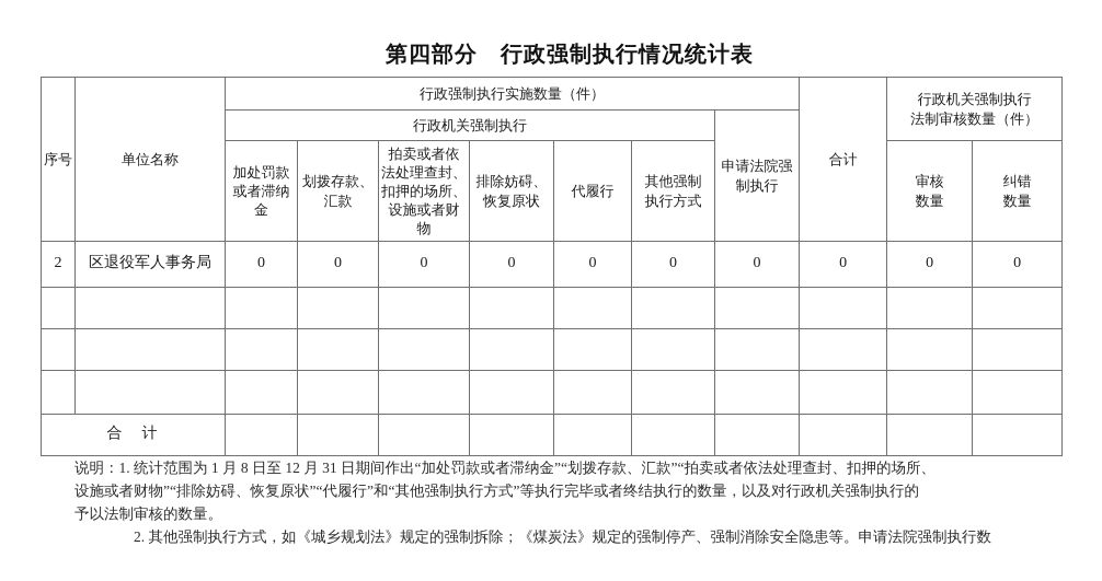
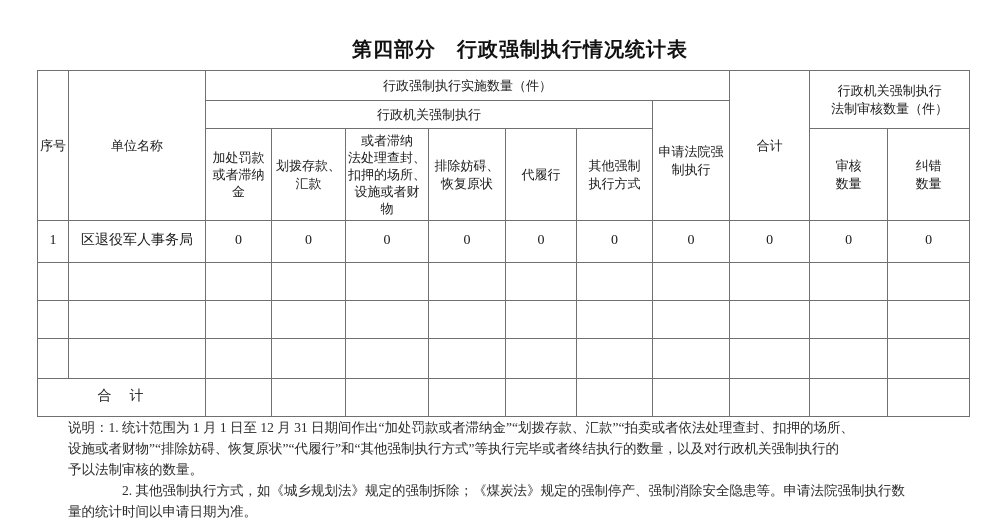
  第四部分 行政强制执行情况统计表
  序号	单位名称	行政强制执行实施数量（件）	合计	行政机关强制执行 法制审核数量（件）
  行政机关强制执行	申请法院强 制执行
- 加处罚款 或者滞纳 金	划拨存款、 汇款	拍卖或者依 法处理查封、 扣押的场所、 设施或者财 物	排除妨碍、 恢复原状	代履行	其他强制 执行方式	审核 数量	纠错 数量
+ 加处罚款 或者滞纳 金	划拨存款、 汇款	或者滞纳 法处理查封、 扣押的场所、 设施或者财 物	排除妨碍、 恢复原状	代履行	其他强制 执行方式	审核 数量	纠错 数量
- 2	区退役军人事务局	0	0	0	0	0	0	0	0	0	0
+ 1	区退役军人事务局	0	0	0	0	0	0	0	0	0	0
  合 计
- 说明：1. 统计范围为 1 月 8 日至 12 月 31 日期间作出“加处罚款或者滞纳金”“划拨存款、汇款”“拍卖或者依法处理查封、扣押的场所、
+ 说明：1. 统计范围为 1 月 1 日至 12 月 31 日期间作出“加处罚款或者滞纳金”“划拨存款、汇款”“拍卖或者依法处理查封、扣押的场所、
  设施或者财物”“排除妨碍、恢复原状”“代履行”和“其他强制执行方式”等执行完毕或者终结执行的数量，以及对行政机关强制执行的
  予以法制审核的数量。
  2. 其他强制执行方式，如《城乡规划法》规定的强制拆除；《煤炭法》规定的强制停产、强制消除安全隐患等。申请法院强制执行数
+ 量的统计时间以申请日期为准。
